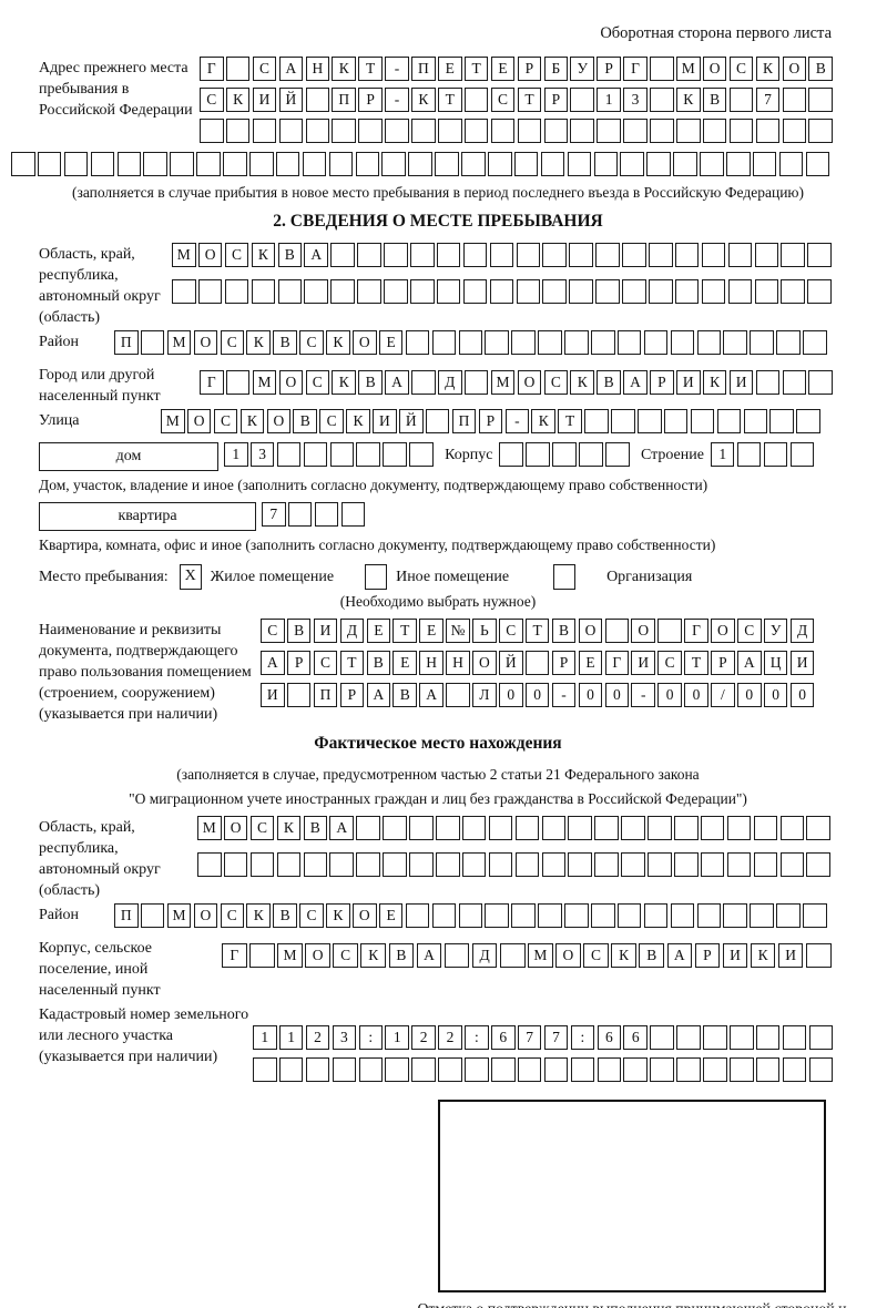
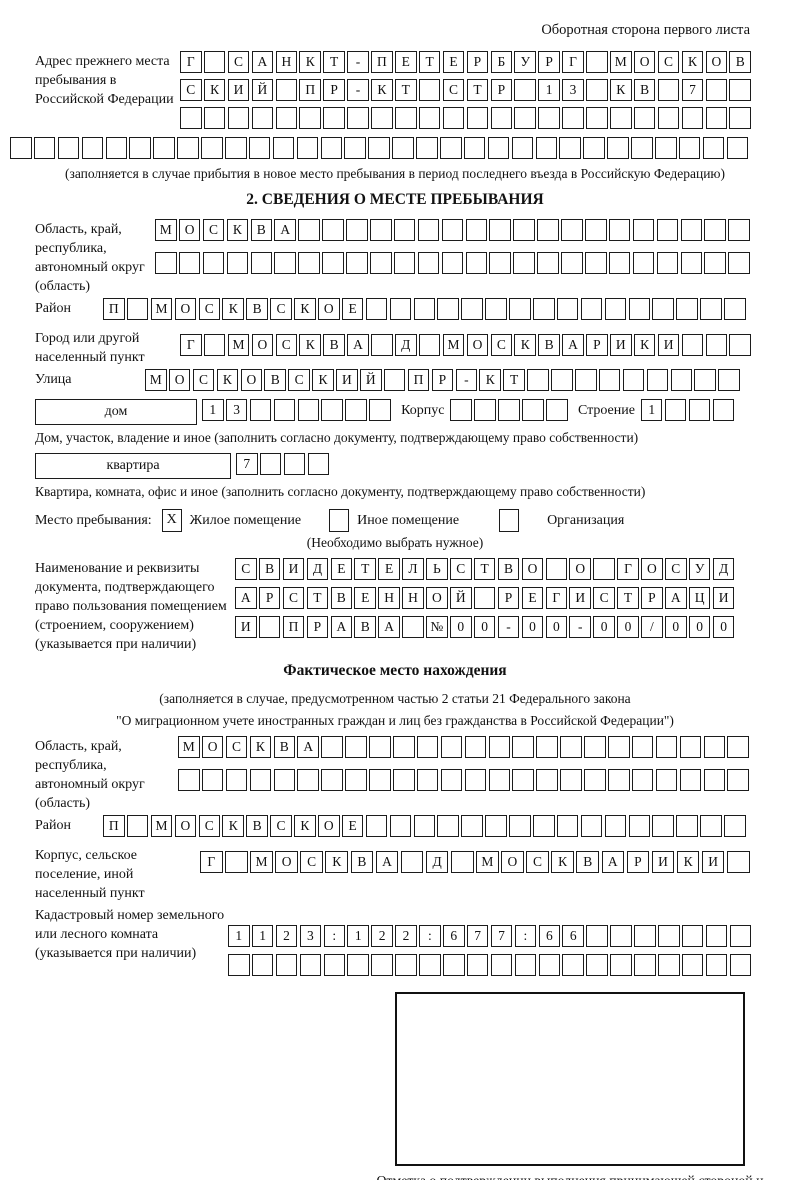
  Оборотная сторона первого листа
  Адрес прежнего места пребывания в Российской Федерации
  Г С А Н К Т - П Е Т Е Р Б У Р Г М О С К О В
  С К И Й П Р - К Т С Т Р 1 3 К В 7
  (заполняется в случае прибытия в новое место пребывания в период последнего въезда в Российскую Федерацию)
  2. СВЕДЕНИЯ О МЕСТЕ ПРЕБЫВАНИЯ
  Область, край, республика, автономный округ (область)
  М О С К В А
  Район
  П М О С К В С К О Е
  Город или другой населенный пункт
  Г М О С К В А Д М О С К В А Р И К И
  Улица
  М О С К О В С К И Й П Р - К Т
  дом
  1 3
  Корпус
  Строение
  1
  Дом, участок, владение и иное (заполнить согласно документу, подтверждающему право собственности)
  квартира
  7
  Квартира, комната, офис и иное (заполнить согласно документу, подтверждающему право собственности)
  Место пребывания:
  X
  Жилое помещение
  Иное помещение
  Организация
  (Необходимо выбрать нужное)
  Наименование и реквизиты документа, подтверждающего право пользования помещением (строением, сооружением) (указывается при наличии)
- С В И Д Е Т Е № Ь С Т В О О Г О С У Д
+ С В И Д Е Т Е Л Ь С Т В О О Г О С У Д
  А Р С Т В Е Н Н О Й Р Е Г И С Т Р А Ц И
- И П Р А В А Л 0 0 - 0 0 - 0 0 / 0 0 0
+ И П Р А В А № 0 0 - 0 0 - 0 0 / 0 0 0
  Фактическое место нахождения
  (заполняется в случае, предусмотренном частью 2 статьи 21 Федерального закона
  "О миграционном учете иностранных граждан и лиц без гражданства в Российской Федерации")
  Область, край, республика, автономный округ (область)
  М О С К В А
  Район
  П М О С К В С К О Е
  Корпус, сельское поселение, иной населенный пункт
  Г М О С К В А Д М О С К В А Р И К И
- Кадастровый номер земельного или лесного участка (указывается при наличии)
+ Кадастровый номер земельного или лесного комната (указывается при наличии)
  1 1 2 3 : 1 2 2 : 6 7 7 : 6 6
